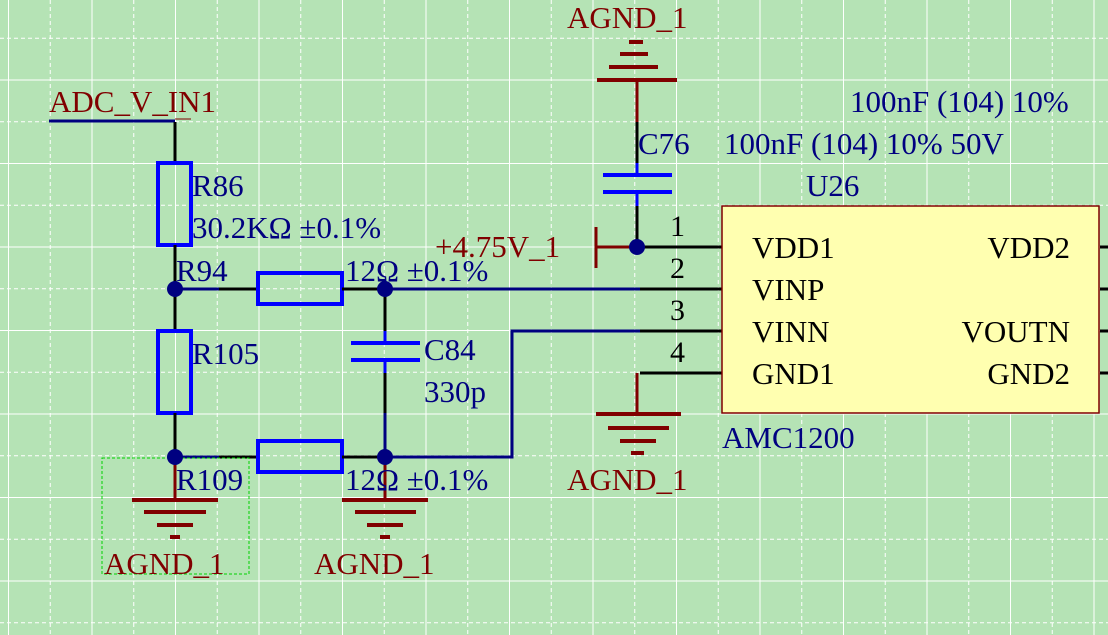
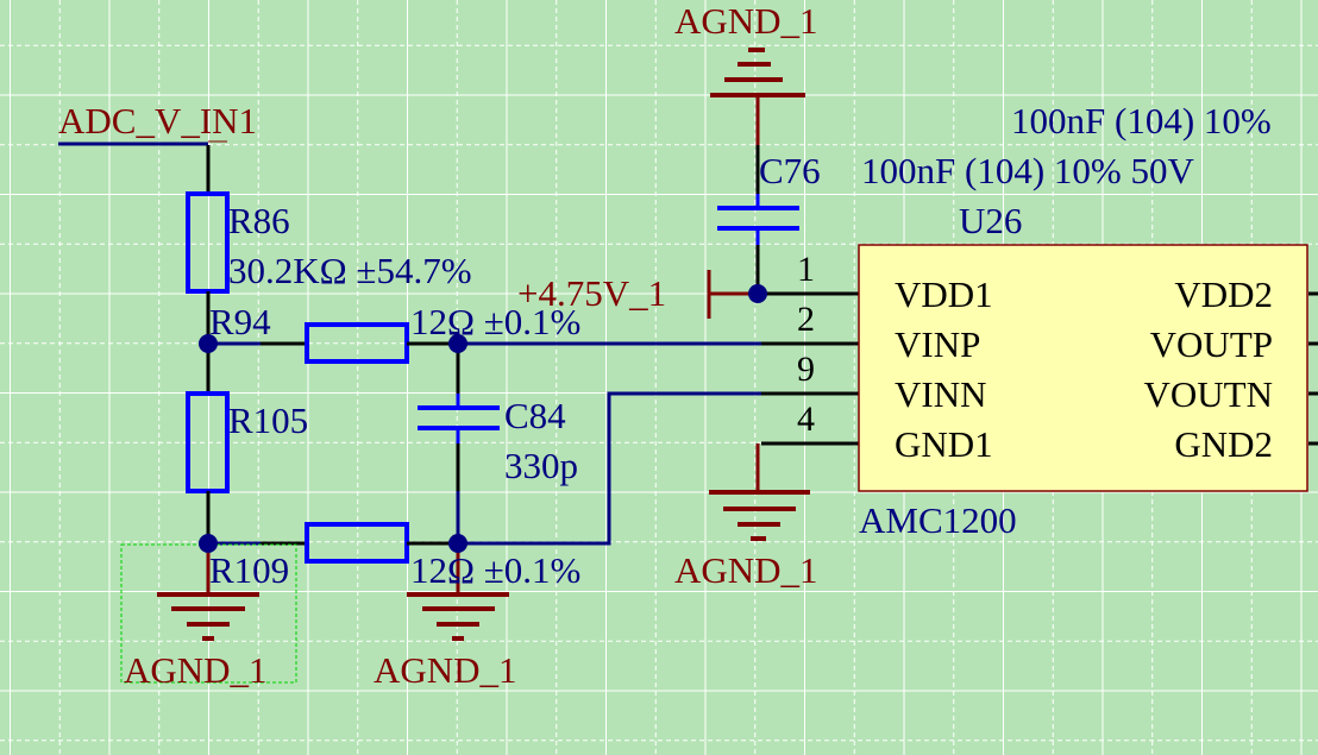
  ADC_V_IN1
  AGND_1
  +4.75V_1
  AGND_1
  AGND_1
  AGND_1
  R86
- 30.2KΩ ±0.1%
+ 30.2KΩ ±54.7%
  R94
  12Ω ±0.1%
  R105
  R109
  12Ω ±0.1%
  C84
  330p
  C76
  100nF (104) 10% 50V
  100nF (104) 10%
  U26
  AMC1200
  1
  2
- 3
+ 9
  4
  VDD1
  VINP
  VINN
  GND1
  VDD2
+ VOUTP
  VOUTN
  GND2
